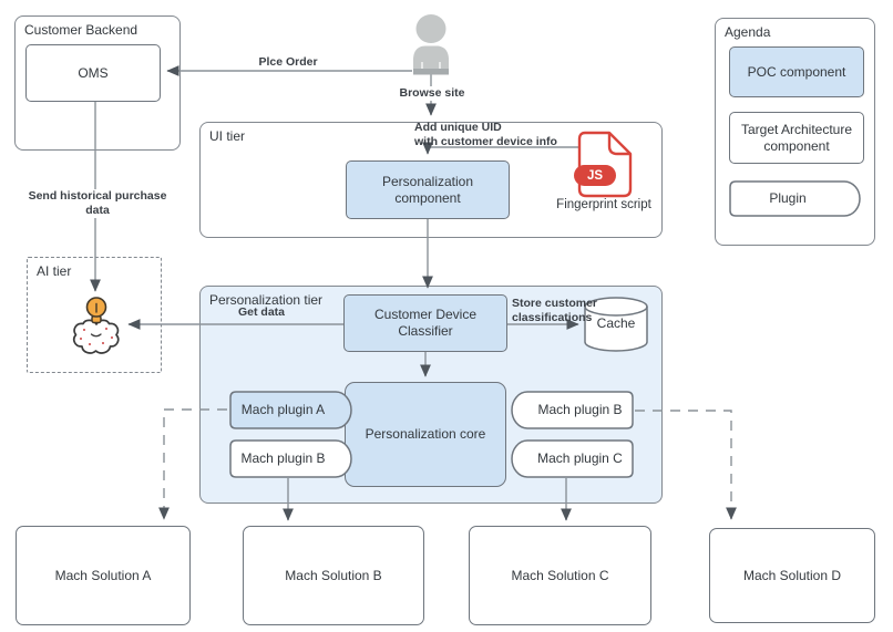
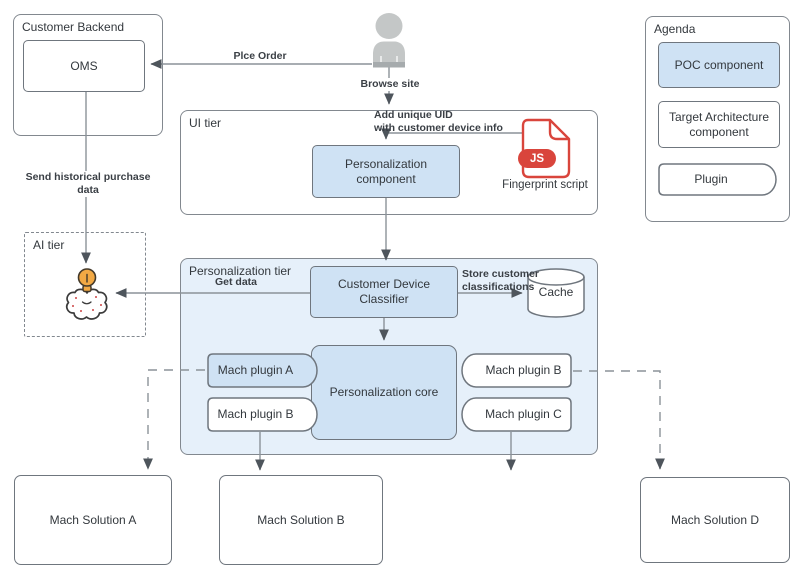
  Customer Backend
  UI tier
  AI tier
  Personalization tier
  Agenda
  OMS
  Personalization component
  JS
  Fingerprint script
  Customer Device Classifier
  Cache
  Personalization core
  Mach plugin A
  Mach plugin B
  Mach plugin B
  Mach plugin C
  Mach Solution A
  Mach Solution B
- Mach Solution C
  Mach Solution D
  POC component
  Target Architecture component
  Plugin
  Plce Order
  Browse site
  Add unique UID
  with customer device info
  Send historical purchase data
  Get data
  Store customer
  classifications
